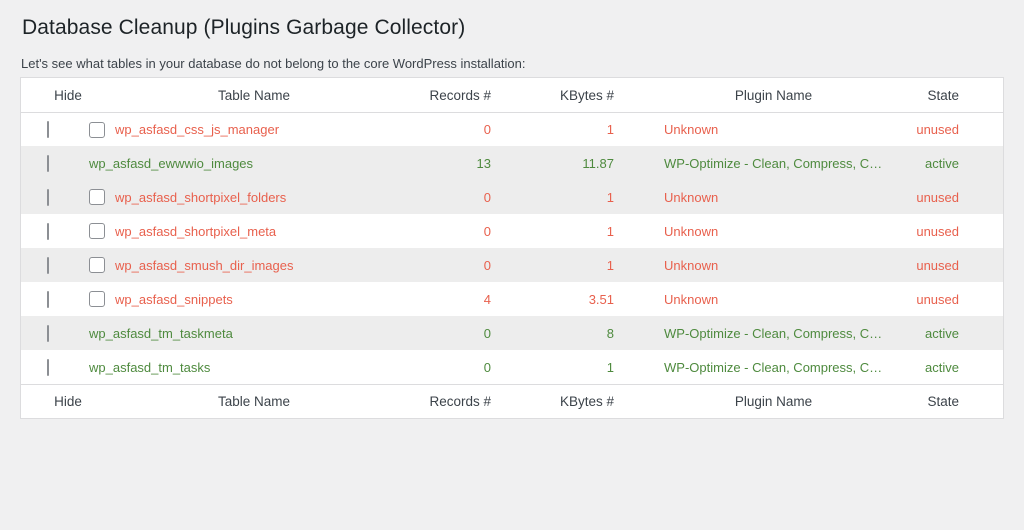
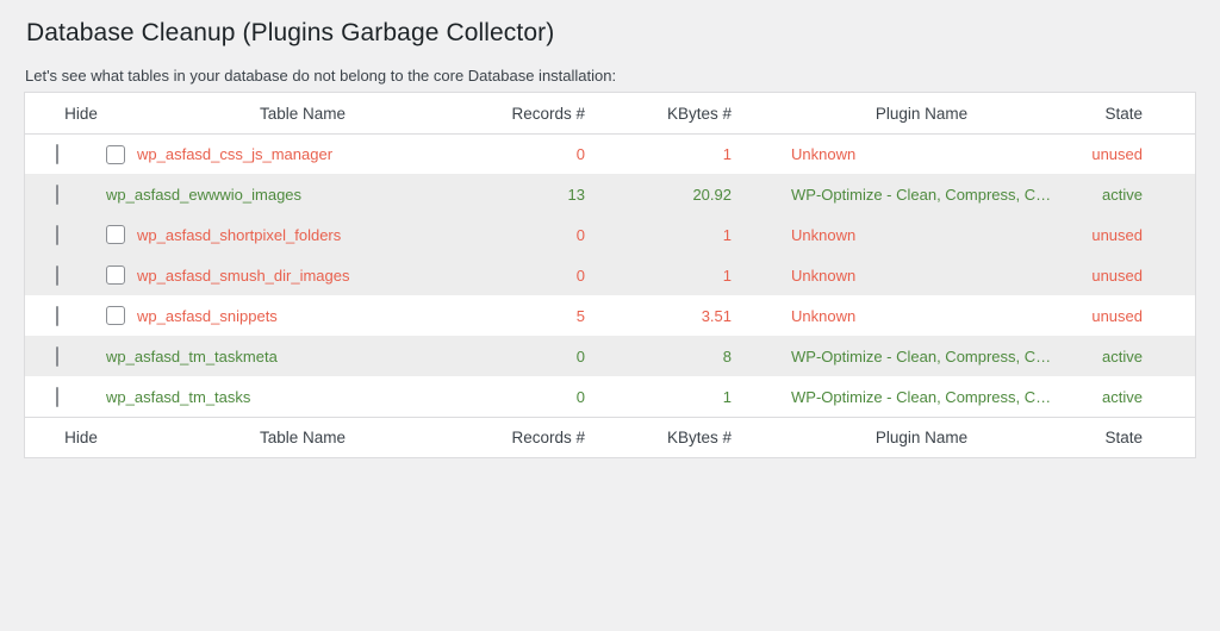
  Database Cleanup (Plugins Garbage Collector)
- Let's see what tables in your database do not belong to the core WordPress installation:
+ Let's see what tables in your database do not belong to the core Database installation:
  Hide	Table Name	Records #	KBytes #	Plugin Name	State
  	wp_asfasd_css_js_manager	0	1	Unknown	unused
- 	wp_asfasd_ewwwio_images	13	11.87	WP-Optimize - Clean, Compress, Cac	active
+ 	wp_asfasd_ewwwio_images	13	20.92	WP-Optimize - Clean, Compress, Cac	active
  	wp_asfasd_shortpixel_folders	0	1	Unknown	unused
- 	wp_asfasd_shortpixel_meta	0	1	Unknown	unused
  	wp_asfasd_smush_dir_images	0	1	Unknown	unused
- 	wp_asfasd_snippets	4	3.51	Unknown	unused
+ 	wp_asfasd_snippets	5	3.51	Unknown	unused
  	wp_asfasd_tm_taskmeta	0	8	WP-Optimize - Clean, Compress, Cac	active
  	wp_asfasd_tm_tasks	0	1	WP-Optimize - Clean, Compress, Cac	active
  Hide	Table Name	Records #	KBytes #	Plugin Name	State
